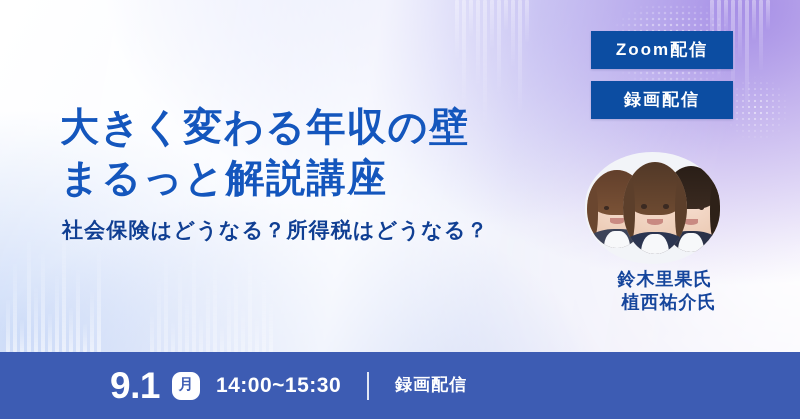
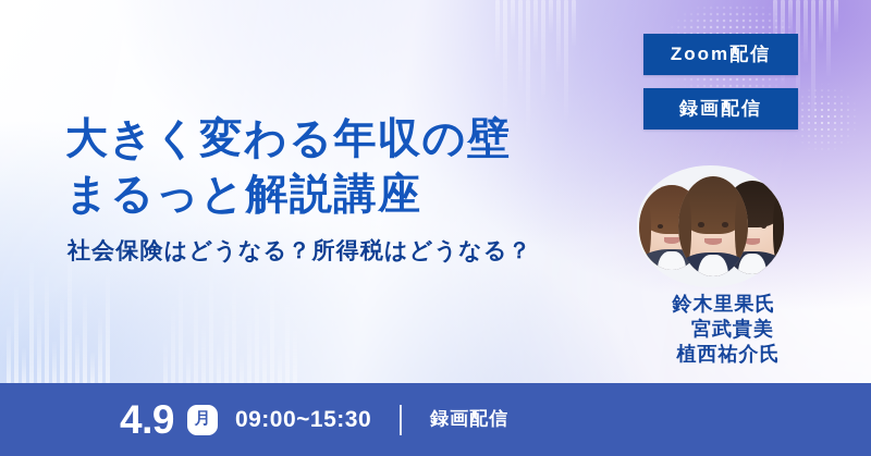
  Zoom配信
  録画配信
  大きく変わる年収の壁
  まるっと解説講座
  社会保険はどうなる？所得税はどうなる？
  鈴木里果氏
+ 宮武貴美
  植西祐介氏
- 9.1
+ 4.9
  月
- 14:00~15:30
+ 09:00~15:30
  録画配信
